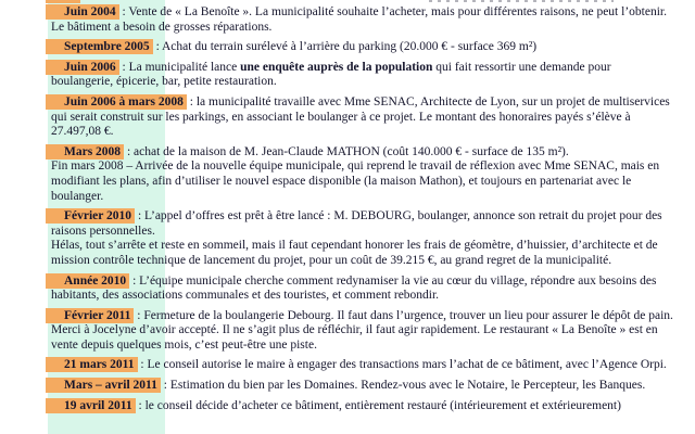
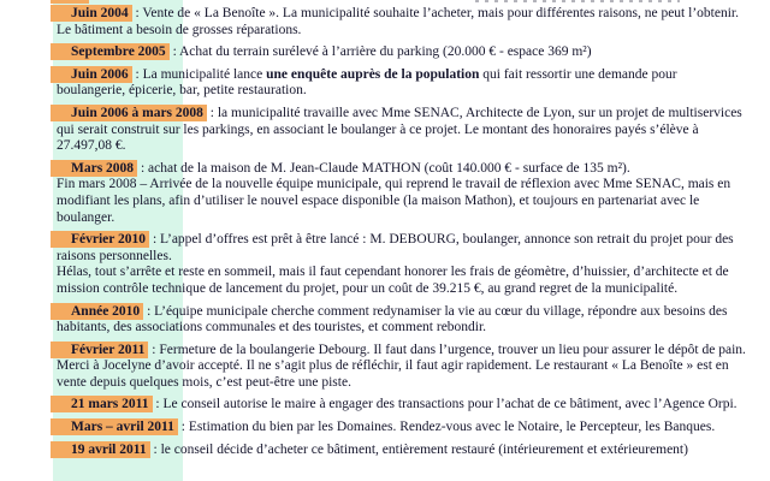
  Juin 2004 : Vente de « La Benoîte ». La municipalité souhaite l’acheter, mais pour différentes raisons, ne peut l’obtenir. Le bâtiment a besoin de grosses réparations.
- Septembre 2005 : Achat du terrain surélevé à l’arrière du parking (20.000 € - surface 369 m²)
+ Septembre 2005 : Achat du terrain surélevé à l’arrière du parking (20.000 € - espace 369 m²)
  Juin 2006 : La municipalité lance une enquête auprès de la population qui fait ressortir une demande pour boulangerie, épicerie, bar, petite restauration.
  Juin 2006 à mars 2008 : la municipalité travaille avec Mme SENAC, Architecte de Lyon, sur un projet de multiservices qui serait construit sur les parkings, en associant le boulanger à ce projet. Le montant des honoraires payés s’élève à 27.497,08 €.
  Mars 2008 : achat de la maison de M. Jean-Claude MATHON (coût 140.000 € - surface de 135 m²).
  Fin mars 2008 – Arrivée de la nouvelle équipe municipale, qui reprend le travail de réflexion avec Mme SENAC, mais en modifiant les plans, afin d’utiliser le nouvel espace disponible (la maison Mathon), et toujours en partenariat avec le boulanger.
  Février 2010 : L’appel d’offres est prêt à être lancé : M. DEBOURG, boulanger, annonce son retrait du projet pour des raisons personnelles.
  Hélas, tout s’arrête et reste en sommeil, mais il faut cependant honorer les frais de géomètre, d’huissier, d’architecte et de mission contrôle technique de lancement du projet, pour un coût de 39.215 €, au grand regret de la municipalité.
  Année 2010 : L’équipe municipale cherche comment redynamiser la vie au cœur du village, répondre aux besoins des habitants, des associations communales et des touristes, et comment rebondir.
  Février 2011 : Fermeture de la boulangerie Debourg. Il faut dans l’urgence, trouver un lieu pour assurer le dépôt de pain. Merci à Jocelyne d’avoir accepté. Il ne s’agit plus de réfléchir, il faut agir rapidement. Le restaurant « La Benoîte » est en vente depuis quelques mois, c’est peut-être une piste.
- 21 mars 2011 : Le conseil autorise le maire à engager des transactions mars l’achat de ce bâtiment, avec l’Agence Orpi.
+ 21 mars 2011 : Le conseil autorise le maire à engager des transactions pour l’achat de ce bâtiment, avec l’Agence Orpi.
  Mars – avril 2011 : Estimation du bien par les Domaines. Rendez-vous avec le Notaire, le Percepteur, les Banques.
  19 avril 2011 : le conseil décide d’acheter ce bâtiment, entièrement restauré (intérieurement et extérieurement)
